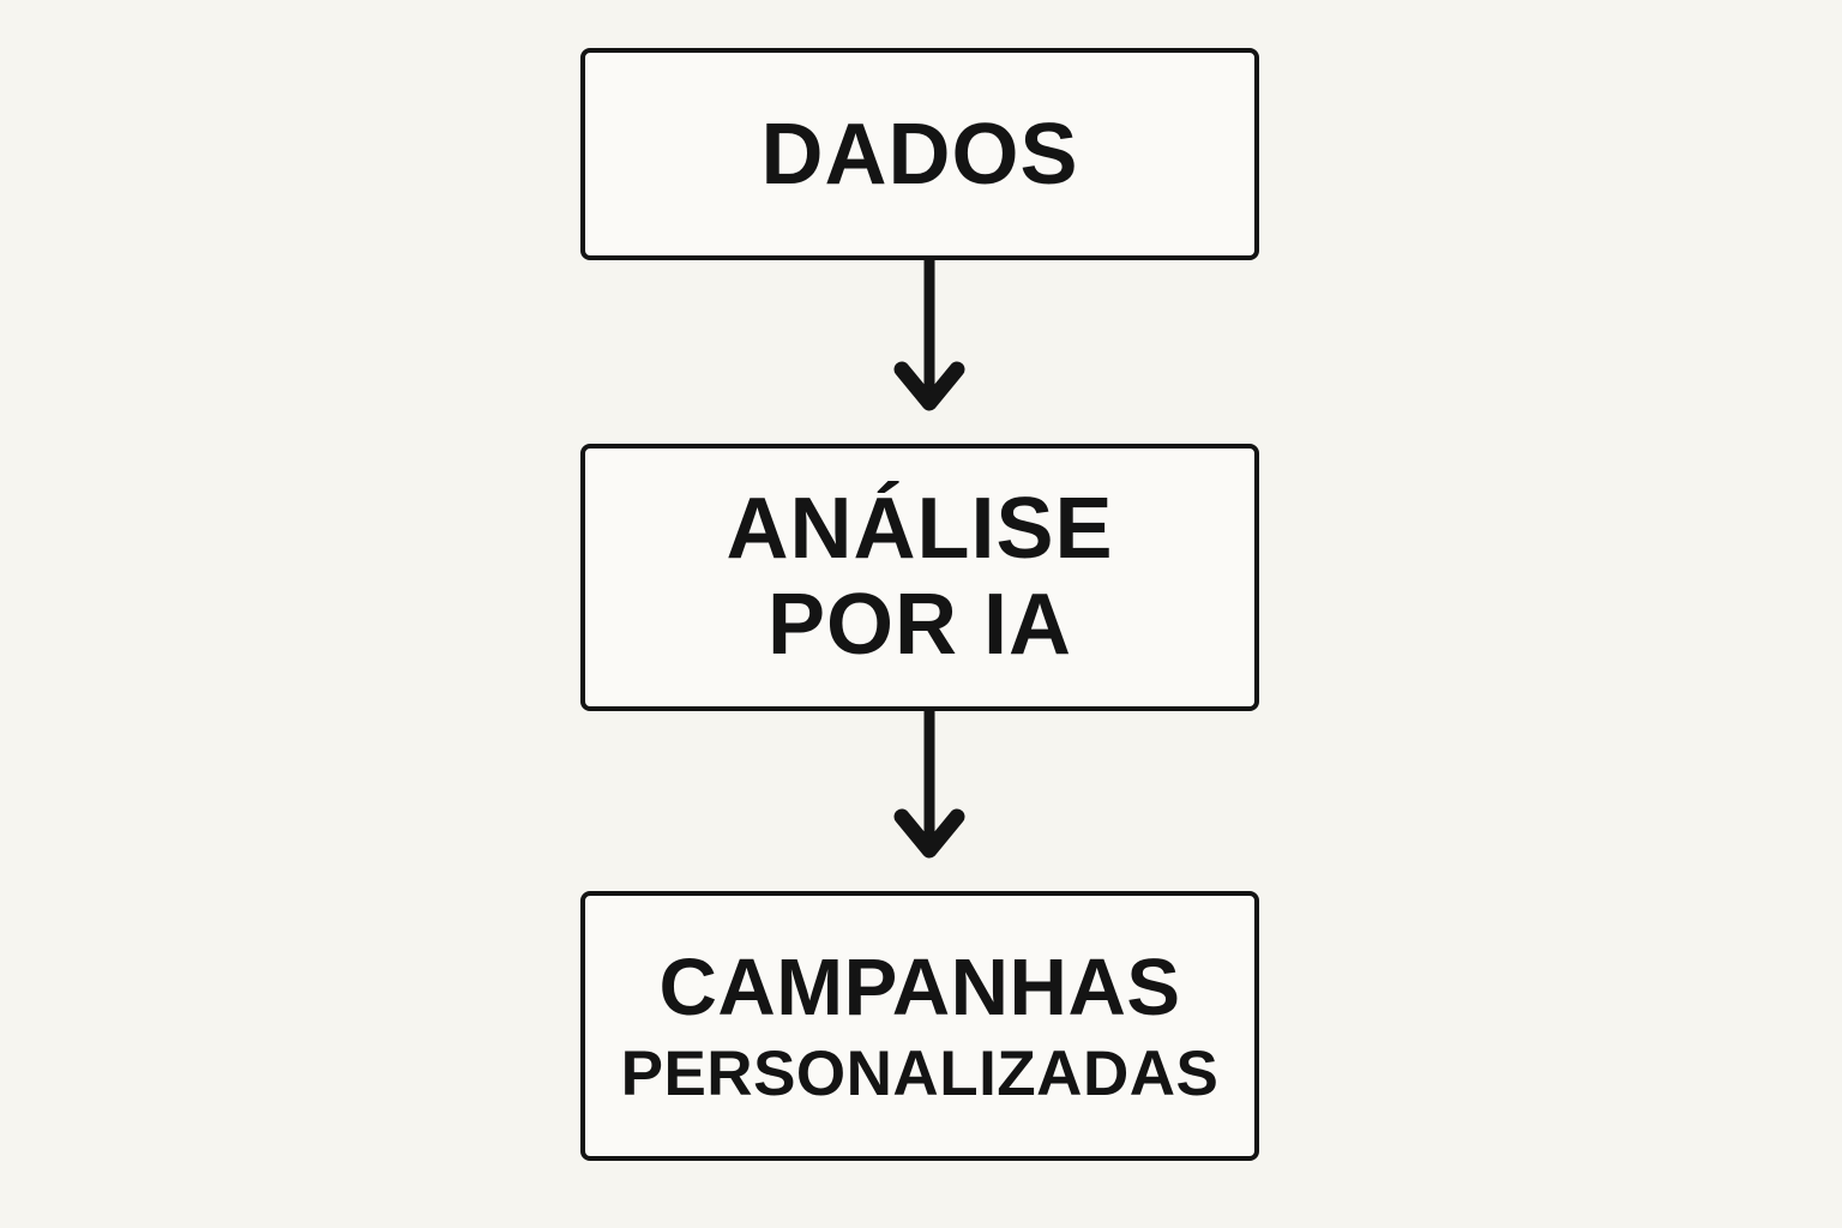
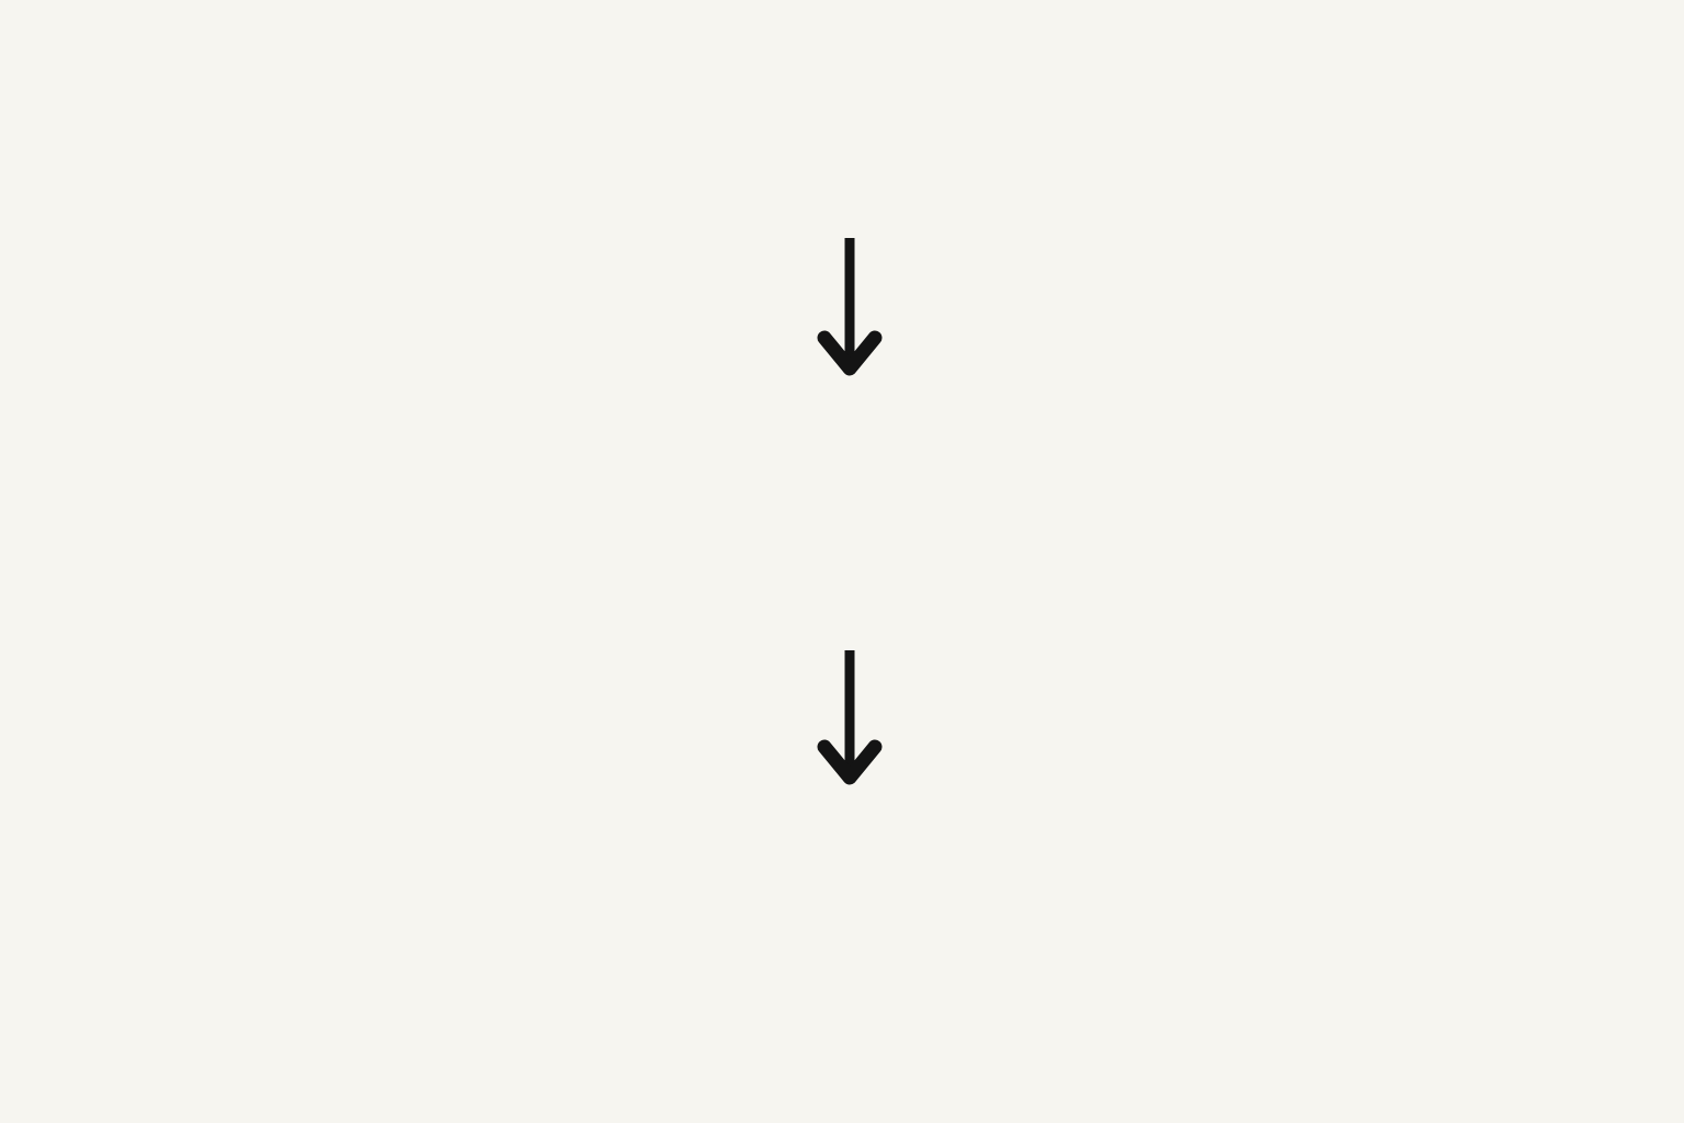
- DADOS
- ANÁLISE
- POR IA
- CAMPANHAS
- PERSONALIZADAS
